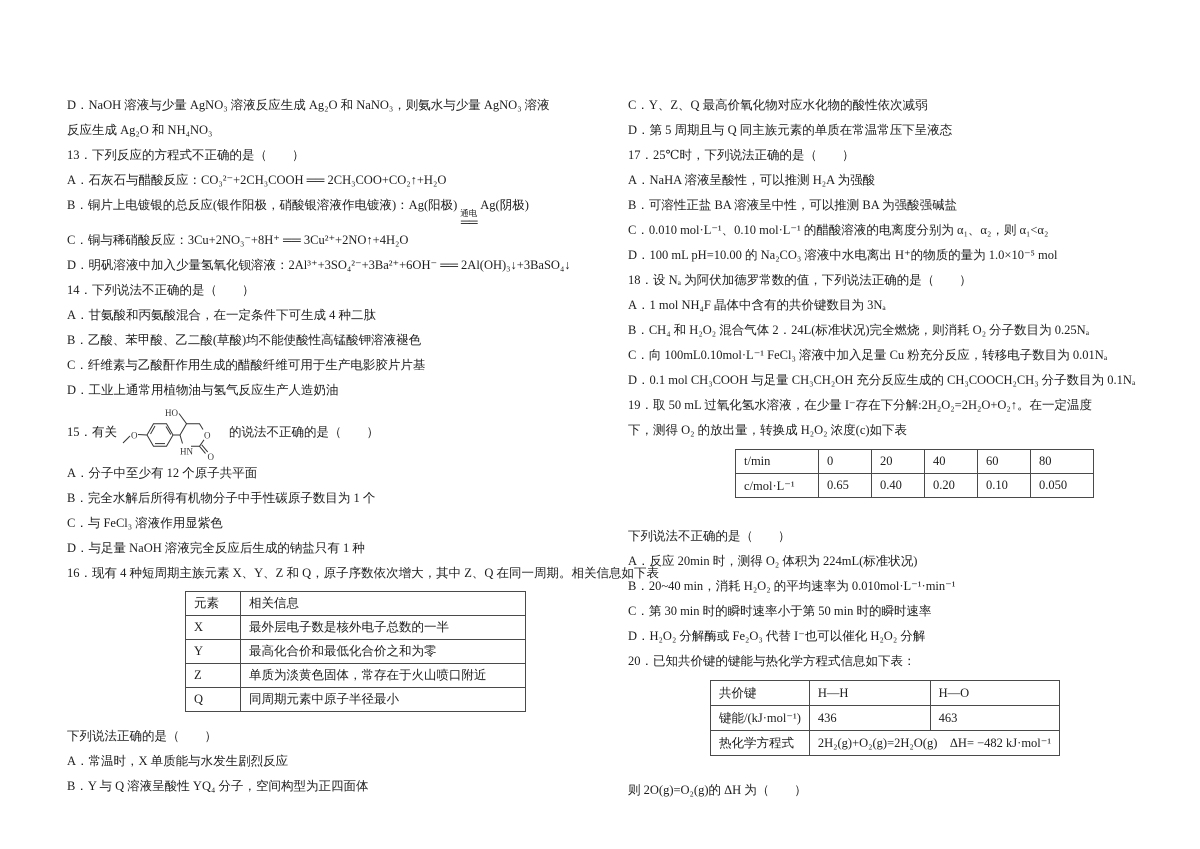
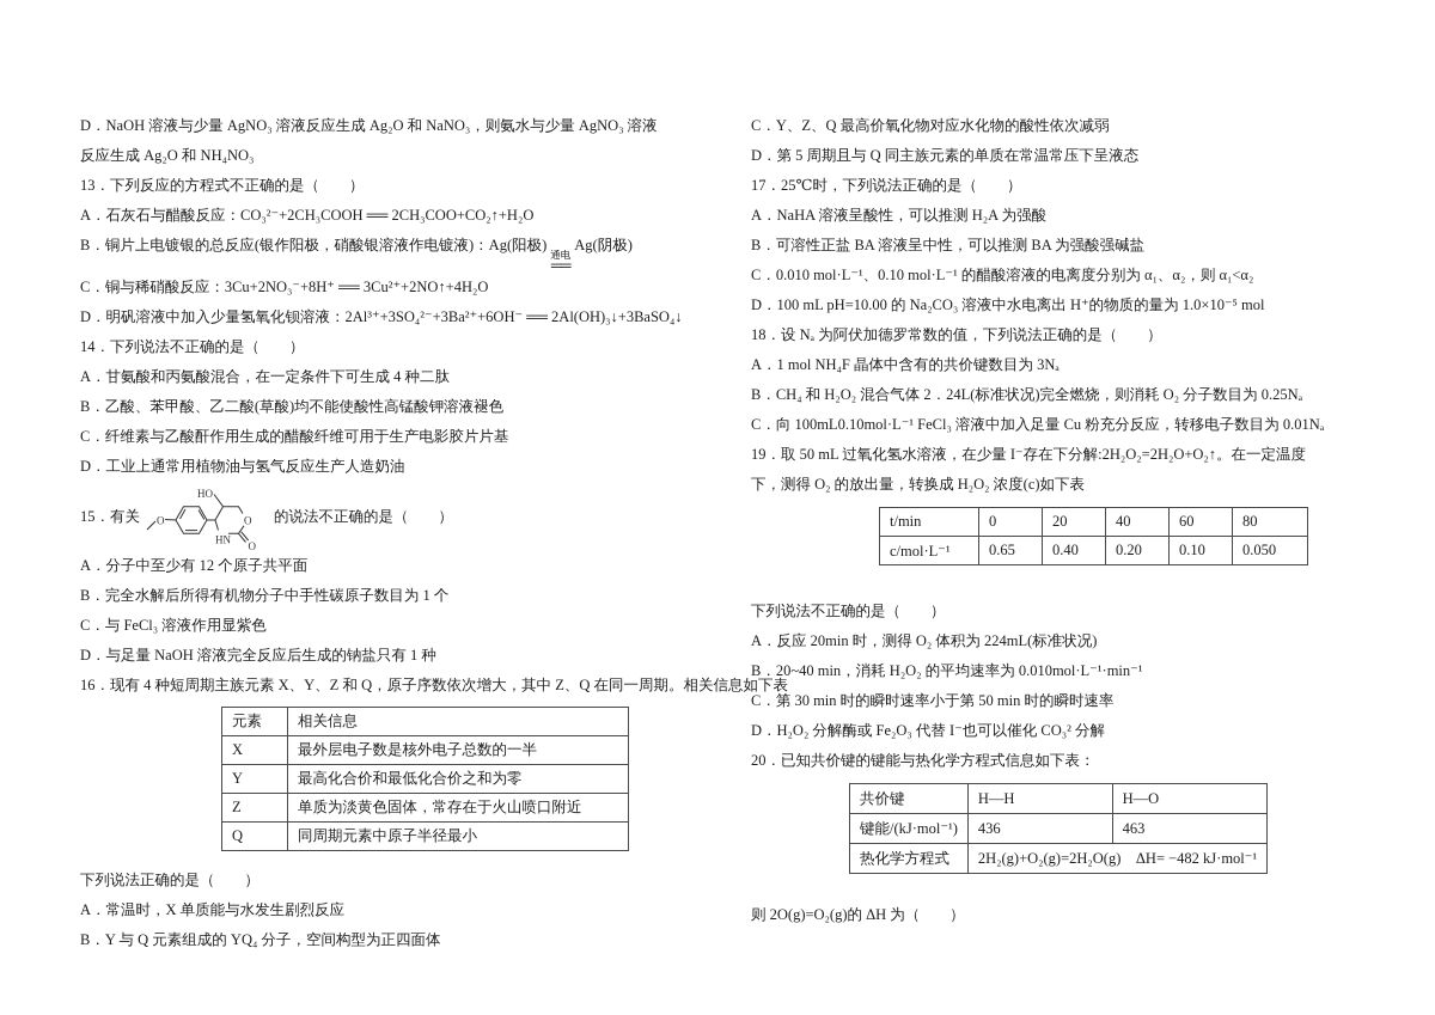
  D．NaOH 溶液与少量 AgNO₃ 溶液反应生成 Ag₂O 和 NaNO₃，则氨水与少量 AgNO₃ 溶液
  反应生成 Ag₂O 和 NH₄NO₃
  13．下列反应的方程式不正确的是（ ）
  A．石灰石与醋酸反应：CO₃²⁻+2CH₃COOH ══ 2CH₃COO+CO₂↑+H₂O
  B．铜片上电镀银的总反应(银作阳极，硝酸银溶液作电镀液)：Ag(阳极)
  通电
  ══
  Ag(阴极)
  C．铜与稀硝酸反应：3Cu+2NO₃⁻+8H⁺ ══ 3Cu²⁺+2NO↑+4H₂O
  D．明矾溶液中加入少量氢氧化钡溶液：2Al³⁺+3SO₄²⁻+3Ba²⁺+6OH⁻ ══ 2Al(OH)₃↓+3BaSO₄↓
  14．下列说法不正确的是（ ）
  A．甘氨酸和丙氨酸混合，在一定条件下可生成 4 种二肽
  B．乙酸、苯甲酸、乙二酸(草酸)均不能使酸性高锰酸钾溶液褪色
  C．纤维素与乙酸酐作用生成的醋酸纤维可用于生产电影胶片片基
  D．工业上通常用植物油与氢气反应生产人造奶油
  15．有关
  O
  HO
  HN
  O
  O
  的说法不正确的是（ ）
  A．分子中至少有 12 个原子共平面
  B．完全水解后所得有机物分子中手性碳原子数目为 1 个
  C．与 FeCl₃ 溶液作用显紫色
  D．与足量 NaOH 溶液完全反应后生成的钠盐只有 1 种
  16．现有 4 种短周期主族元素 X、Y、Z 和 Q，原子序数依次增大，其中 Z、Q 在同一周期。相关信息
  元素	相关信息
  X	最外层电子数是核外电子总数的一半
  Y	最高化合价和最低化合价之和为零
  Z	单质为淡黄色固体，常存在于火山喷口附近
  Q	同周期元素中原子半径最小
  下列说法正确的是（ ）
  A．常温时，X 单质能与水发生剧烈反应
- B．Y 与 Q 溶液呈酸性 YQ₄ 分子，空间构型为正四面体
+ B．Y 与 Q 元素组成的 YQ₄ 分子，空间构型为正四面体
  C．Y、Z、Q 最高价氧化物对应水化物的酸性依次减弱
  D．第 5 周期且与 Q 同主族元素的单质在常温常压下呈液态
  17．25℃时，下列说法正确的是（ ）
  A．NaHA 溶液呈酸性，可以推测 H₂A 为强酸
  B．可溶性正盐 BA 溶液呈中性，可以推测 BA 为强酸强碱盐
  C．0.010 mol·L⁻¹、0.10 mol·L⁻¹ 的醋酸溶液的电离度分别为 α₁、α₂，则 α₁<α₂
  D．100 mL pH=10.00 的 Na₂CO₃ 溶液中水电离出 H⁺的物质的量为 1.0×10⁻⁵ mol
  18．设 Nₐ 为阿伏加德罗常数的值，下列说法正确的是（ ）
  A．1 mol NH₄F 晶体中含有的共价键数目为 3Nₐ
  B．CH₄ 和 H₂O₂ 混合气体 2．24L(标准状况)完全燃烧，则消耗 O₂ 分子数目为 0.25Nₐ
  C．向 100mL0.10mol·L⁻¹ FeCl₃ 溶液中加入足量 Cu 粉充分反应，转移电子数目为 0.01Nₐ
- D．0.1 mol CH₃COOH 与足量 CH₃CH₂OH 充分反应生成的 CH₃COOCH₂CH₃ 分子数目为 0.1Nₐ
  19．取 50 mL 过氧化氢水溶液，在少量 I⁻存在下分解:2H₂O₂=2H₂O+O₂↑。在一定温度
  下，测得 O₂ 的放出量，转换成 H₂O₂ 浓度(c)如下表
  t/min	0	20	40	60	80
  c/mol·L⁻¹	0.65	0.40	0.20	0.10	0.050
  下列说法不正确的是（ ）
  A．反应 20min 时，测得 O₂ 体积为 224mL(标准状况)
  B．20~40 min，消耗 H₂O₂ 的平均速率为 0.010mol·L⁻¹·min⁻¹
  C．第 30 min 时的瞬时速率小于第 50 min 时的瞬时速率
- D．H₂O₂ 分解酶或 Fe₂O₃ 代替 I⁻也可以催化 H₂O₂ 分解
+ D．H₂O₂ 分解酶或 Fe₂O₃ 代替 I⁻也可以催化 CO₃² 分解
  20．已知共价键的键能与热化学方程式信息如下表：
  共价键	H—H	H—O
  键能/(kJ·mol⁻¹)	436	463
  热化学方程式	2H₂(g)+O₂(g)=2H₂O(g) ΔH= −482 kJ·mol⁻¹
  则 2O(g)=O₂(g)的 ΔH 为（ ）
